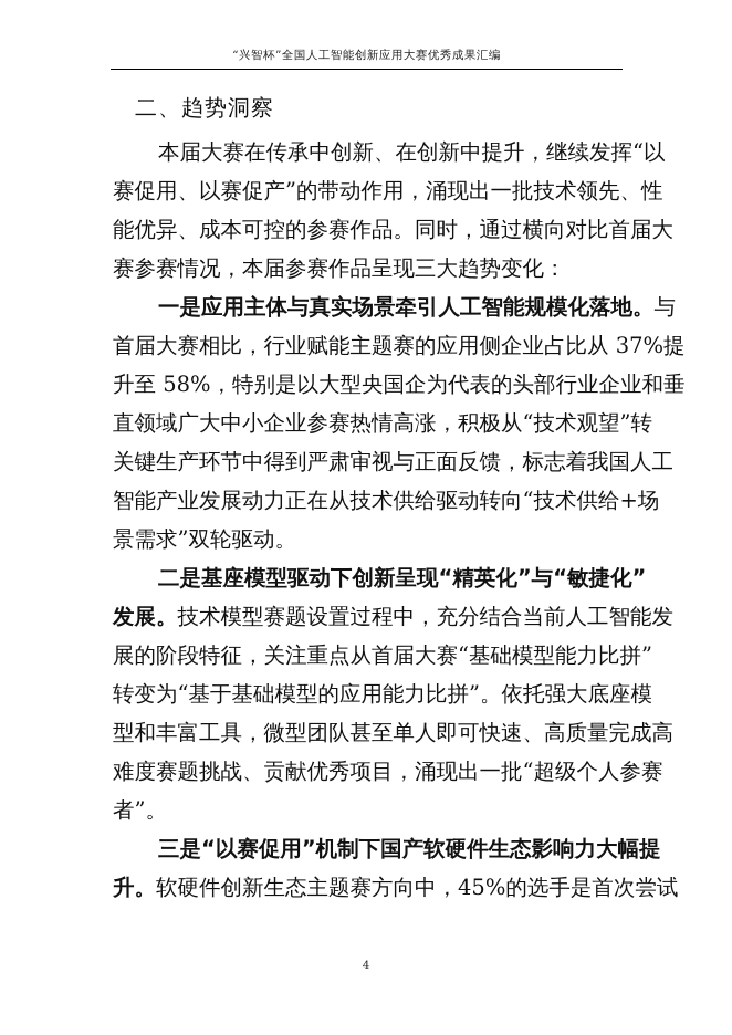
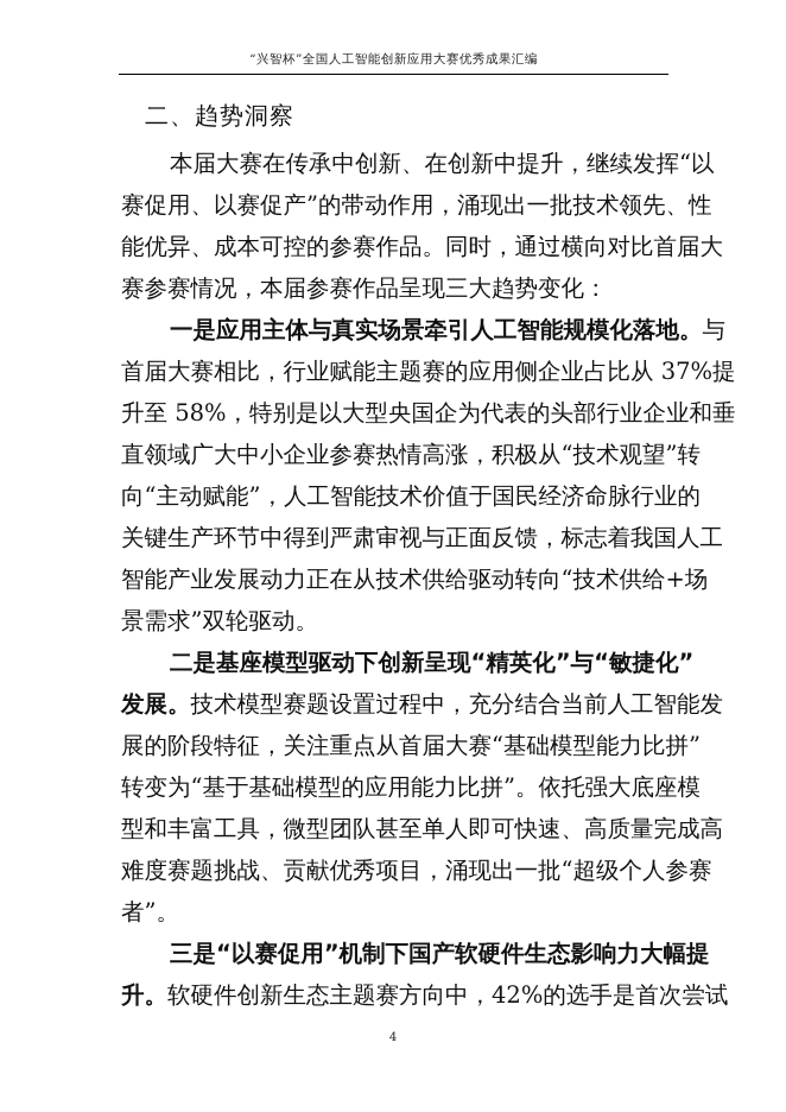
  “兴智杯”全国人工智能创新应用大赛优秀成果汇编
  二、趋势洞察
  本届大赛在传承中创新、在创新中提升，继续发挥“以
  赛促用、以赛促产”的带动作用，涌现出一批技术领先、性
  能优异、成本可控的参赛作品。同时，通过横向对比首届大
  赛参赛情况，本届参赛作品呈现三大趋势变化：
  一是应用主体与真实场景牵引人工智能规模化落地。与
  首届大赛相比，行业赋能主题赛的应用侧企业占比从 37%提
  升至 58%，特别是以大型央国企为代表的头部行业企业和垂
  直领域广大中小企业参赛热情高涨，积极从“技术观望”转
+ 向“主动赋能”，人工智能技术价值于国民经济命脉行业的
  关键生产环节中得到严肃审视与正面反馈，标志着我国人工
  智能产业发展动力正在从技术供给驱动转向“技术供给+场
  景需求”双轮驱动。
  二是基座模型驱动下创新呈现“精英化”与“敏捷化”
  发展。技术模型赛题设置过程中，充分结合当前人工智能发
  展的阶段特征，关注重点从首届大赛“基础模型能力比拼”
  转变为“基于基础模型的应用能力比拼”。依托强大底座模
  型和丰富工具，微型团队甚至单人即可快速、高质量完成高
  难度赛题挑战、贡献优秀项目，涌现出一批“超级个人参赛
  者”。
  三是“以赛促用”机制下国产软硬件生态影响力大幅提
- 升。软硬件创新生态主题赛方向中，45%的选手是首次尝试
+ 升。软硬件创新生态主题赛方向中，42%的选手是首次尝试
  4
